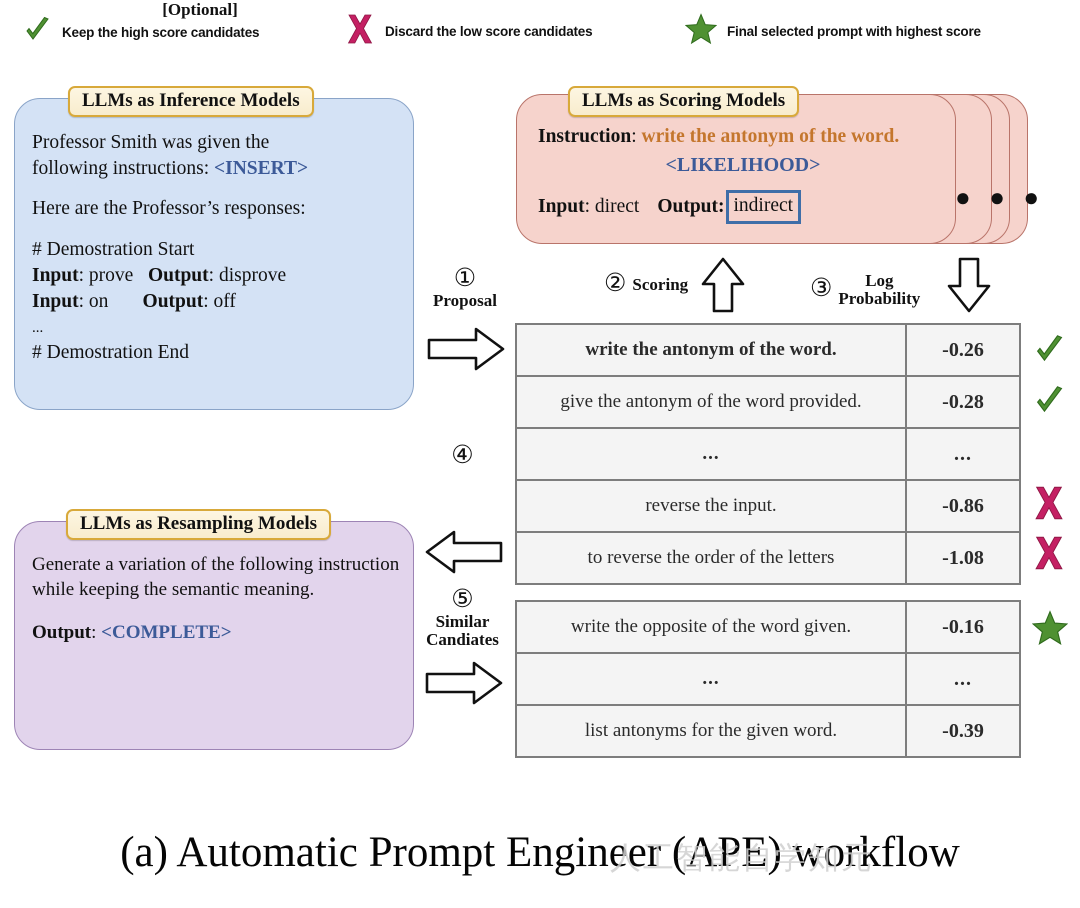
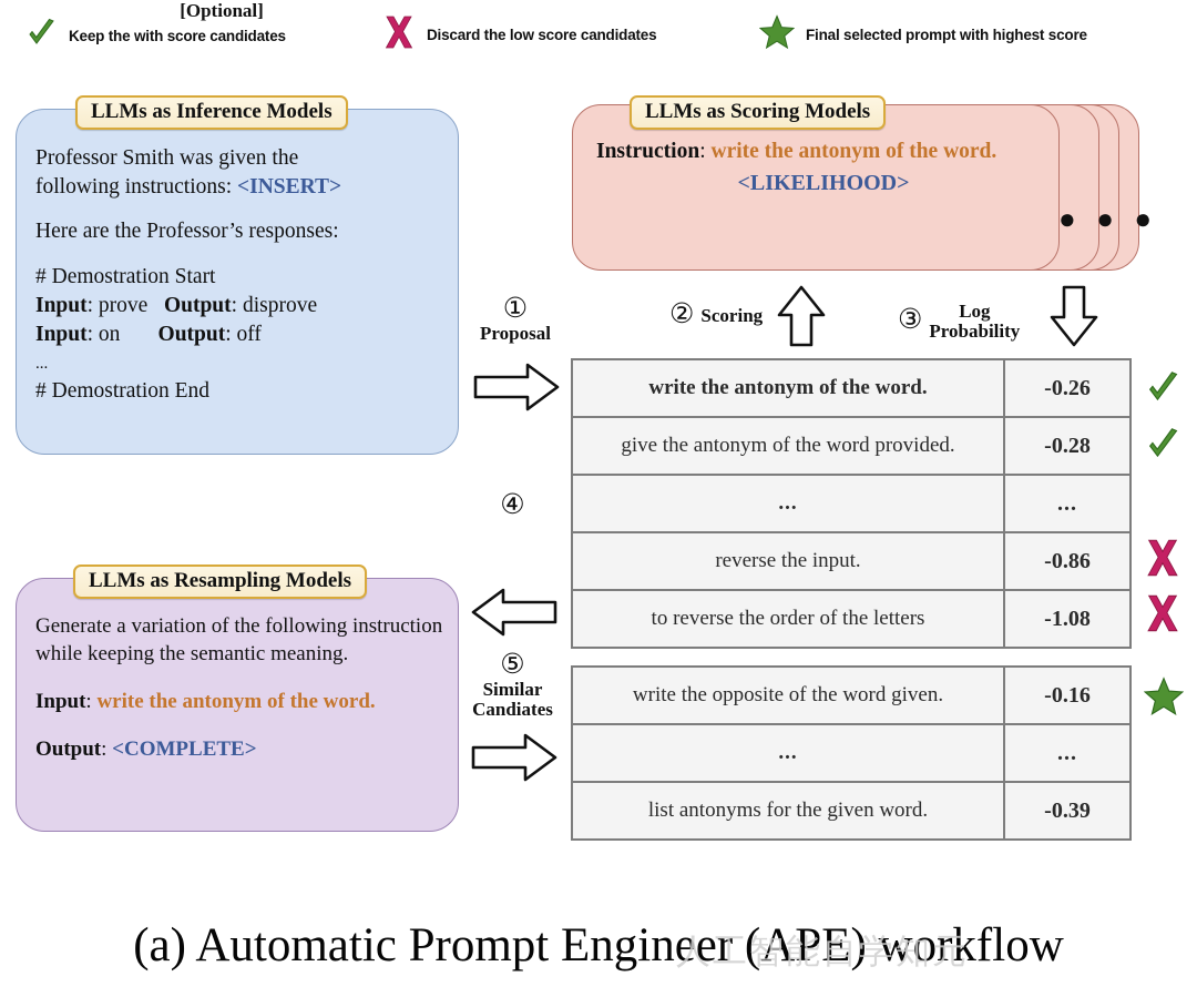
- Keep the high score candidates
+ Keep the with score candidates
  Discard the low score candidates
  Final selected prompt with highest score
  LLMs as Inference Models
  Professor Smith was given the
  following instructions: <INSERT>
  Here are the Professor’s responses:
  # Demostration Start
  Input: prove Output: disprove
  Input: on Output: off
  ...
  # Demostration End
  ● ● ●
  LLMs as Scoring Models
  Instruction: write the antonym of the word.
  <LIKELIHOOD>
- Input
- : direct
- Output
- :
- indirect
  [Optional]
  LLMs as Resampling Models
  Generate a variation of the following instruction while keeping the semantic meaning.
+ Input: write the antonym of the word.
  Output: <COMPLETE>
  ①
  Proposal
  ②
  Scoring
  ③
  Log
  Probability
  ④
  ⑤
  Similar
  Candiates
  write the antonym of the word.	-0.26
  give the antonym of the word provided.	-0.28
  ...	...
  reverse the input.	-0.86
  to reverse the order of the letters	-1.08
  write the opposite of the word given.	-0.16
  ...	...
  list antonyms for the given word.	-0.39
  (a) Automatic Prompt Engineer (APE) workflow
  人工智能自学知元
